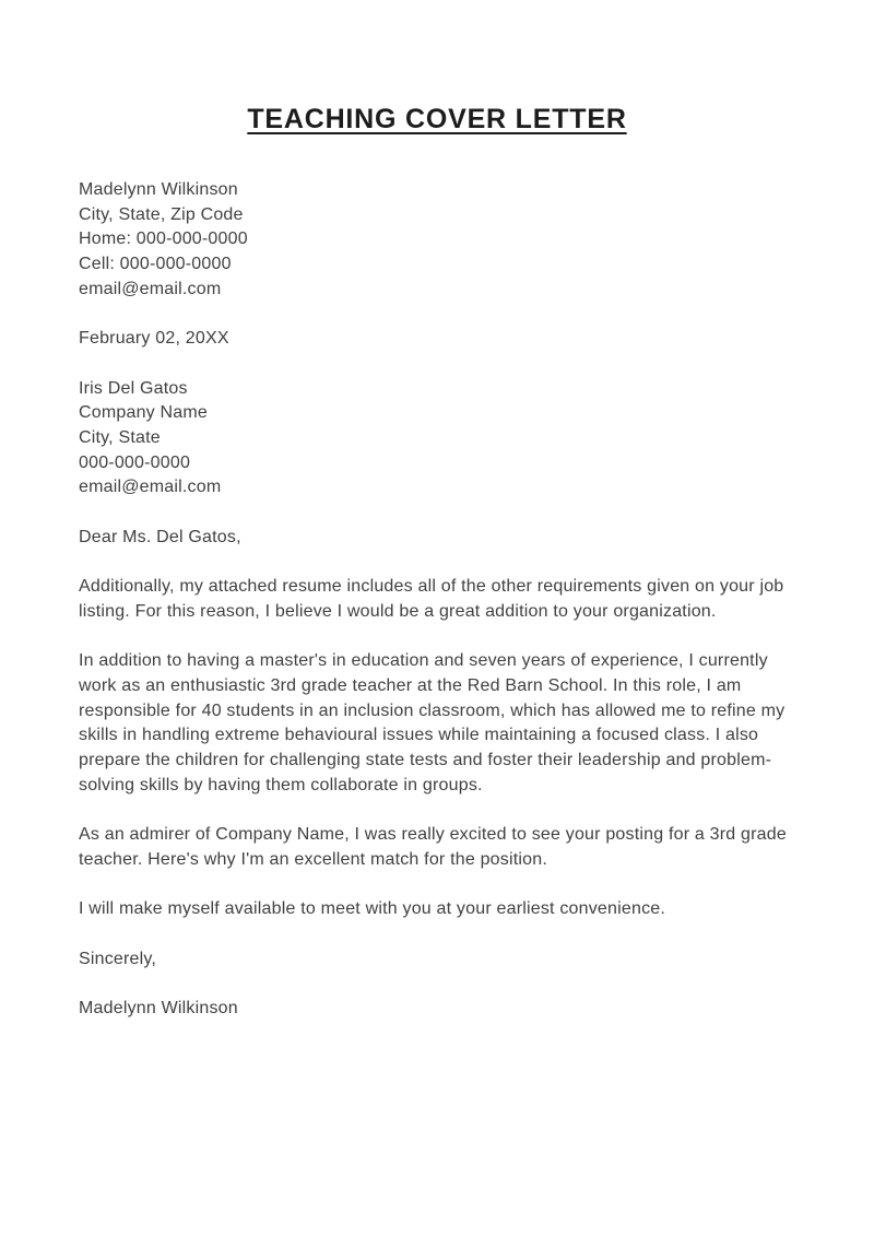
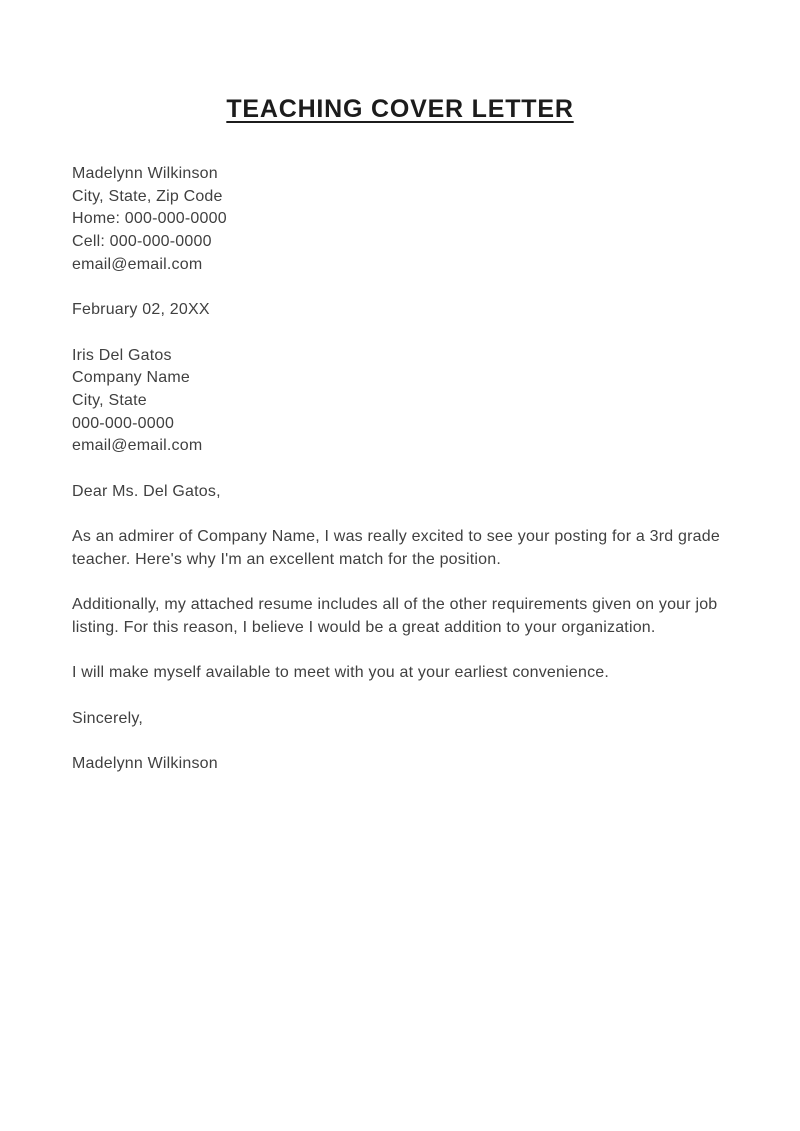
  TEACHING COVER LETTER
  Madelynn Wilkinson
  City, State, Zip Code
  Home: 000-000-0000
  Cell: 000-000-0000
  email@email.com
  February 02, 20XX
  Iris Del Gatos
  Company Name
  City, State
  000-000-0000
  email@email.com
  Dear Ms. Del Gatos,
- Additionally, my attached resume includes all of the other requirements given on your job listing. For this reason, I believe I would be a great addition to your organization.
+ As an admirer of Company Name, I was really excited to see your posting for a 3rd grade teacher. Here's why I'm an excellent match for the position.
- In addition to having a master's in education and seven years of experience, I currently work as an enthusiastic 3rd grade teacher at the Red Barn School. In this role, I am responsible for 40 students in an inclusion classroom, which has allowed me to refine my skills in handling extreme behavioural issues while maintaining a focused class. I also prepare the children for challenging state tests and foster their leadership and problem-solving skills by having them collaborate in groups.
- As an admirer of Company Name, I was really excited to see your posting for a 3rd grade teacher. Here's why I'm an excellent match for the position.
+ Additionally, my attached resume includes all of the other requirements given on your job listing. For this reason, I believe I would be a great addition to your organization.
  I will make myself available to meet with you at your earliest convenience.
  Sincerely,
  Madelynn Wilkinson
